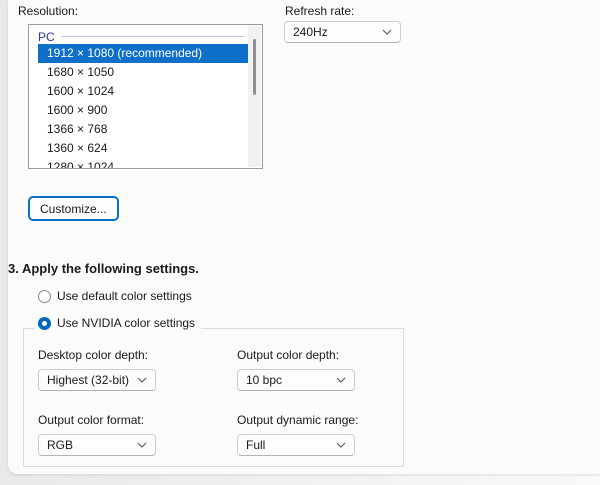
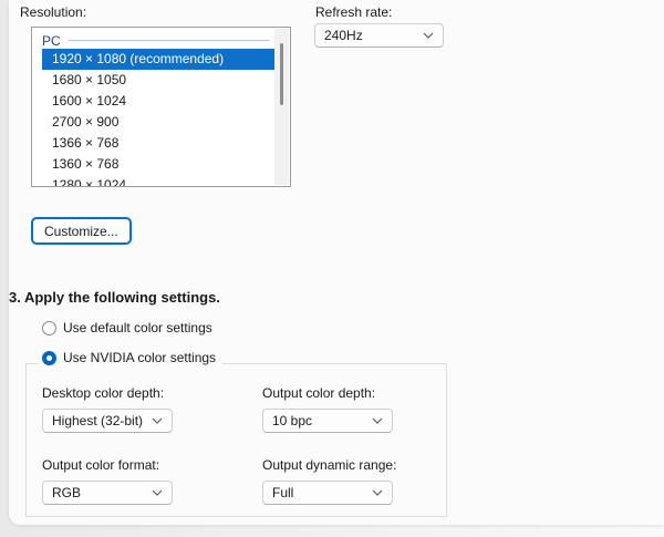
  Resolution:
  PC
- 1912 × 1080 (recommended)
+ 1920 × 1080 (recommended)
  1680 × 1050
  1600 × 1024
- 1600 × 900
+ 2700 × 900
  1366 × 768
- 1360 × 624
+ 1360 × 768
  1280 × 1024
  Refresh rate:
  240Hz
  Customize...
  3. Apply the following settings.
  Use default color settings
  Use NVIDIA color settings
  Desktop color depth:
  Highest (32-bit)
  Output color depth:
  10 bpc
  Output color format:
  RGB
  Output dynamic range:
  Full
